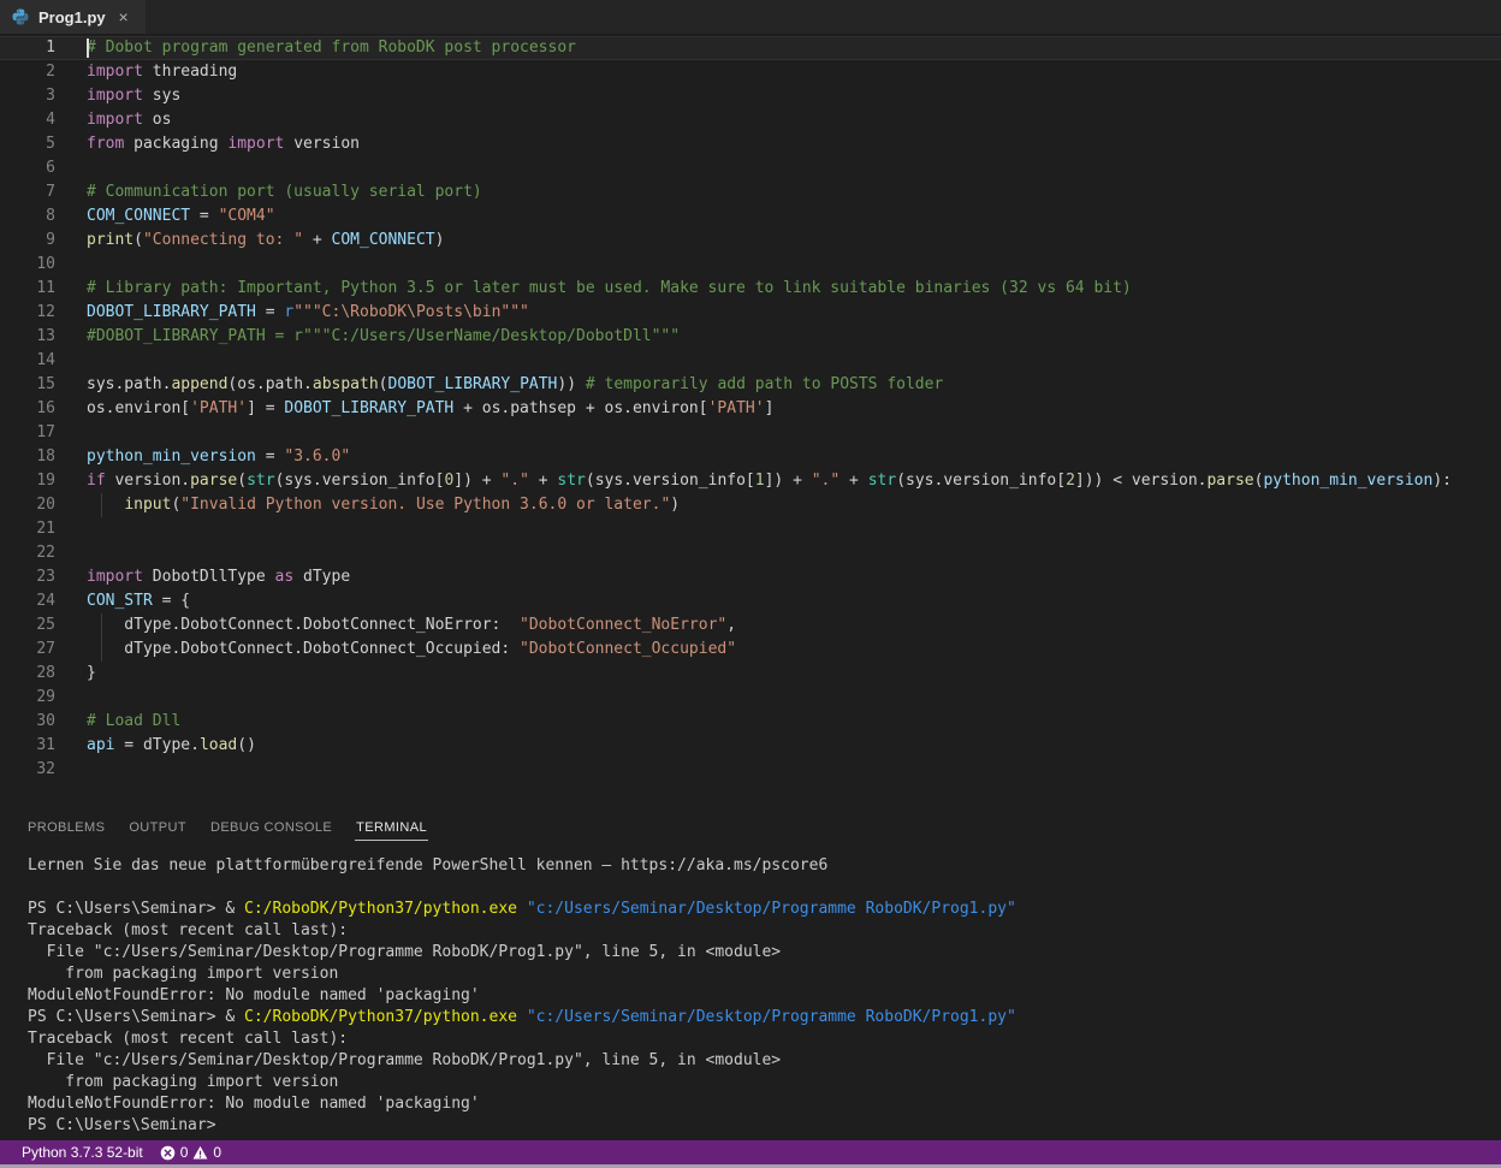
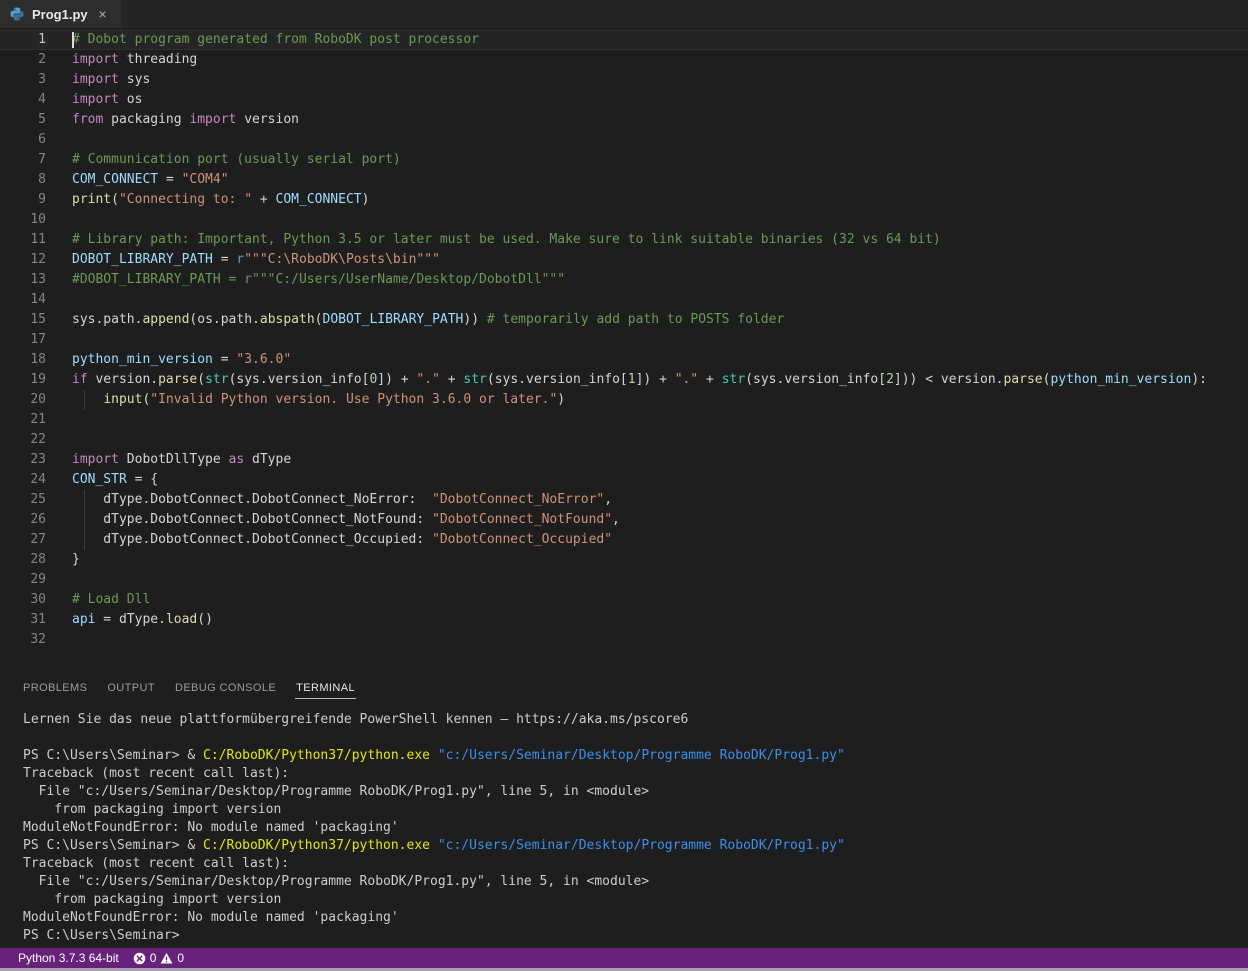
  Prog1.py
  ×
  1
  # Dobot program generated from RoboDK post processor
  2
  import threading
  3
  import sys
  4
  import os
  5
  from packaging import version
  6
  7
  # Communication port (usually serial port)
  8
  COM_CONNECT = "COM4"
  9
  print("Connecting to: " + COM_CONNECT)
  10
  11
  # Library path: Important, Python 3.5 or later must be used. Make sure to link suitable binaries (32 vs 64 bit)
  12
  DOBOT_LIBRARY_PATH = r"""C:\RoboDK\Posts\bin"""
  13
  #DOBOT_LIBRARY_PATH = r"""C:/Users/UserName/Desktop/DobotDll"""
  14
  15
  sys.path.append(os.path.abspath(DOBOT_LIBRARY_PATH)) # temporarily add path to POSTS folder
- 16
- os.environ['PATH'] = DOBOT_LIBRARY_PATH + os.pathsep + os.environ['PATH']
  17
  18
  python_min_version = "3.6.0"
  19
  if version.parse(str(sys.version_info[0]) + "." + str(sys.version_info[1]) + "." + str(sys.version_info[2])) < version.parse(python_min_version):
  20
  input("Invalid Python version. Use Python 3.6.0 or later.")
  21
  22
  23
  import DobotDllType as dType
  24
  CON_STR = {
  25
  dType.DobotConnect.DobotConnect_NoError: "DobotConnect_NoError",
+ 26
+ dType.DobotConnect.DobotConnect_NotFound: "DobotConnect_NotFound",
  27
  dType.DobotConnect.DobotConnect_Occupied: "DobotConnect_Occupied"
  28
  }
  29
  30
  # Load Dll
  31
  api = dType.load()
  32
  PROBLEMS
  OUTPUT
  DEBUG CONSOLE
  TERMINAL
  Lernen Sie das neue plattformübergreifende PowerShell kennen – https://aka.ms/pscore6
  PS C:\Users\Seminar> & C:/RoboDK/Python37/python.exe "c:/Users/Seminar/Desktop/Programme RoboDK/Prog1.py"
  Traceback (most recent call last):
  File "c:/Users/Seminar/Desktop/Programme RoboDK/Prog1.py", line 5, in <module>
  from packaging import version
  ModuleNotFoundError: No module named 'packaging'
  PS C:\Users\Seminar> & C:/RoboDK/Python37/python.exe "c:/Users/Seminar/Desktop/Programme RoboDK/Prog1.py"
  Traceback (most recent call last):
  File "c:/Users/Seminar/Desktop/Programme RoboDK/Prog1.py", line 5, in <module>
  from packaging import version
  ModuleNotFoundError: No module named 'packaging'
  PS C:\Users\Seminar>
- Python 3.7.3 52-bit
+ Python 3.7.3 64-bit
  0
  0
